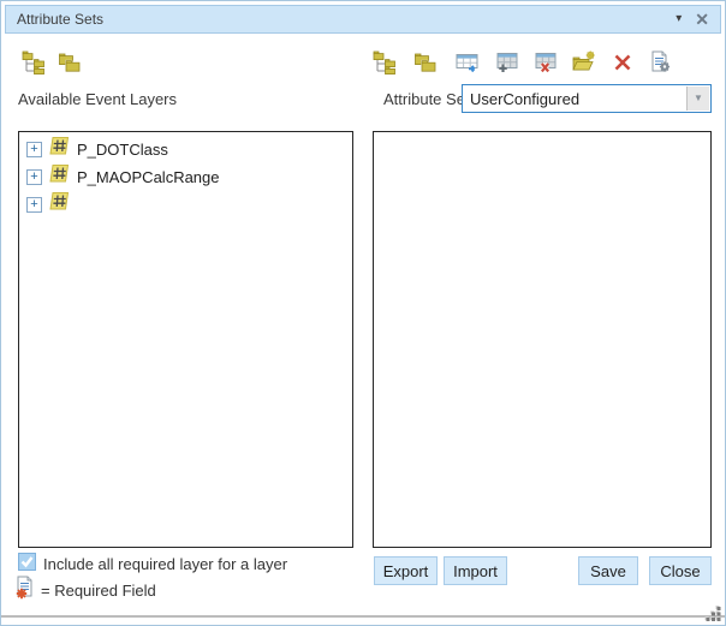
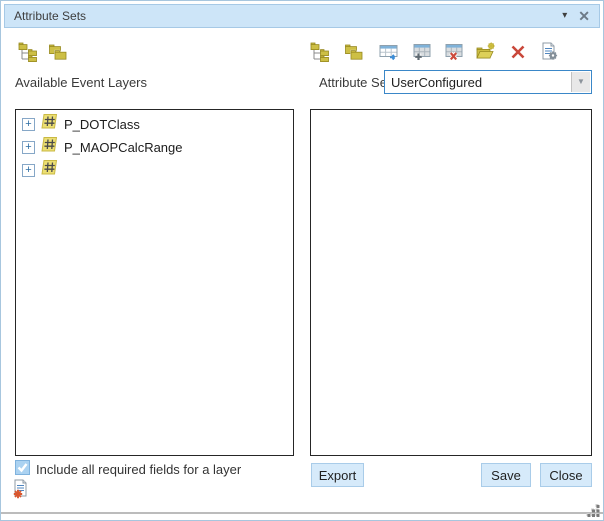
  Attribute Sets
  ▾
  ✕
  Available Event Layers
  Attribute S
  UserConfigured
  ▼
  +
  P_DOTClass
  +
  P_MAOPCalcRange
  +
- Include all required layer for a layer
+ Include all required fields for a layer
- = Required Field
  Export
- Import
  Save
  Close
